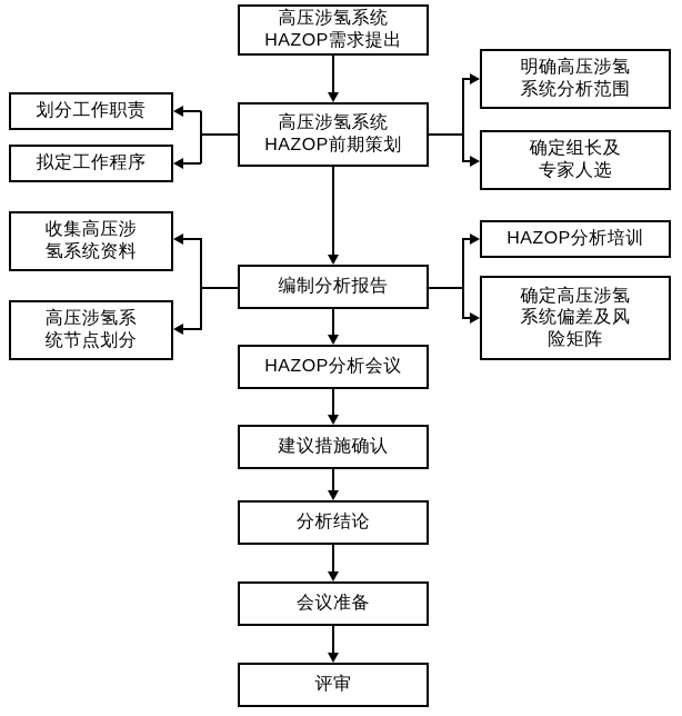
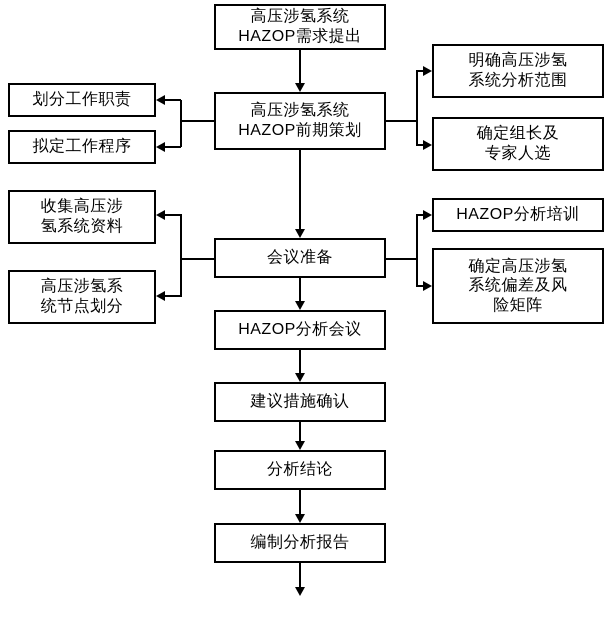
  高压涉氢系统
  HAZOP需求提出
  高压涉氢系统
  HAZOP前期策划
  划分工作职责
  拟定工作程序
  明确高压涉氢
  系统分析范围
  确定组长及
  专家人选
  收集高压涉
  氢系统资料
  高压涉氢系
  统节点划分
- 编制分析报告
+ 会议准备
  HAZOP分析培训
  确定高压涉氢
  系统偏差及风
  险矩阵
  HAZOP分析会议
  建议措施确认
  分析结论
- 会议准备
+ 编制分析报告
- 评审
